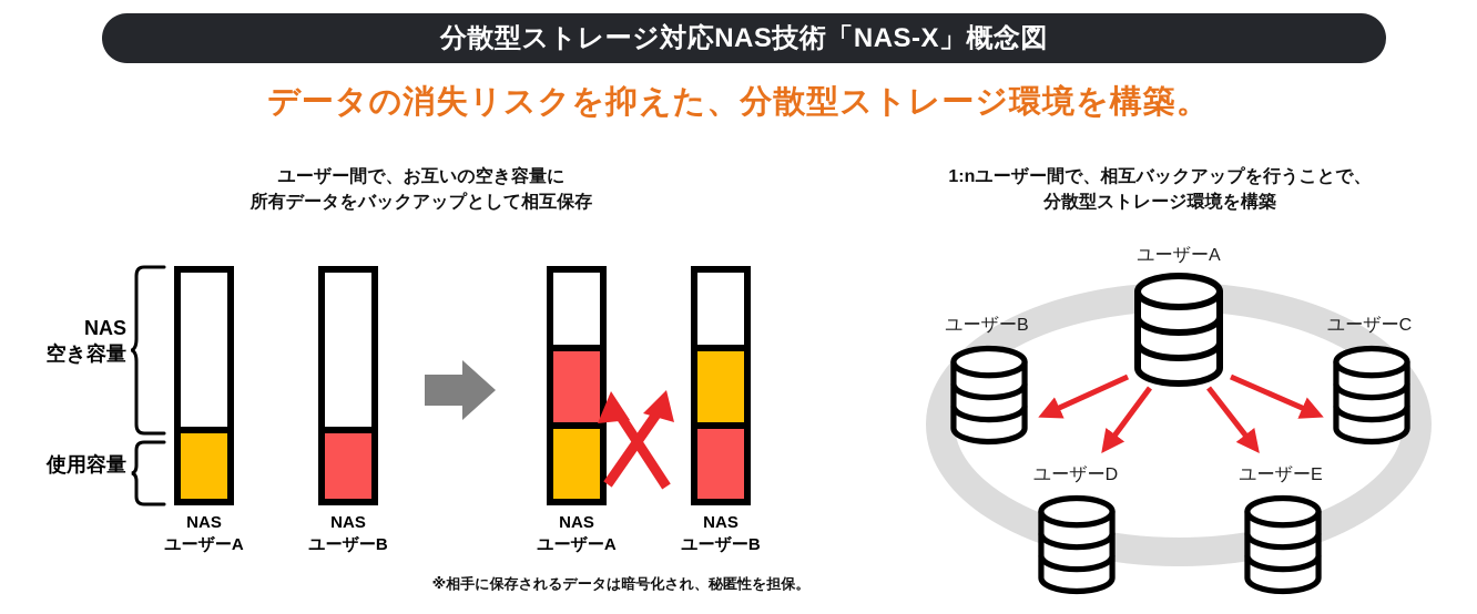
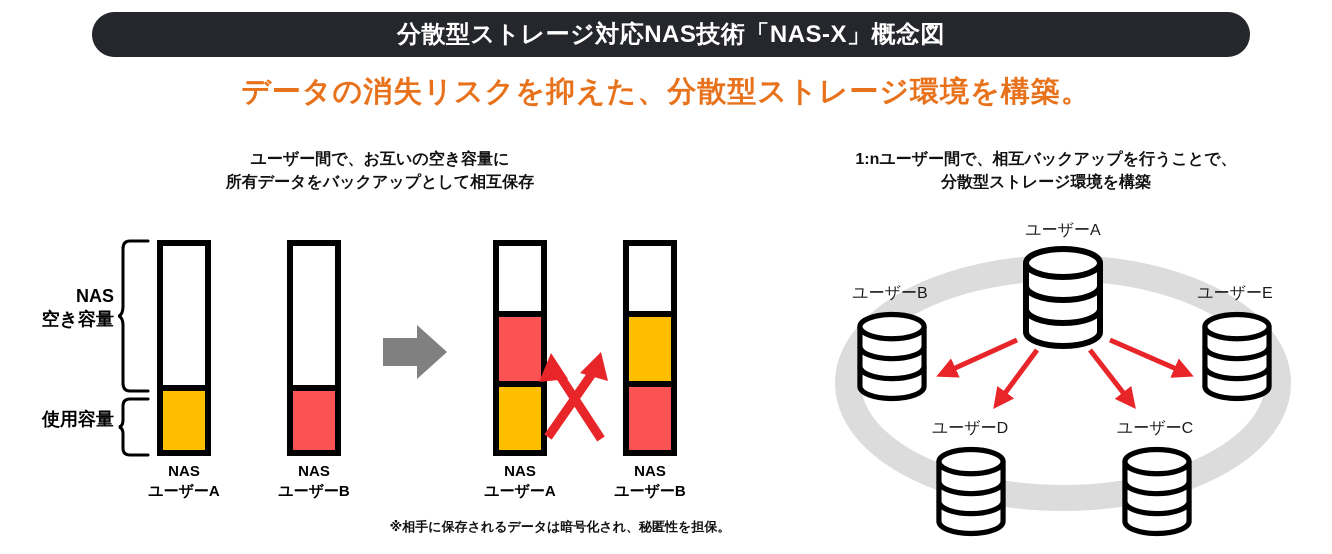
  分散型ストレージ対応NAS技術「NAS-X」概念図
  データの消失リスクを抑えた、分散型ストレージ環境を構築。
  ユーザー間で、お互いの空き容量に
  所有データをバックアップとして相互保存
  1:nユーザー間で、相互バックアップを行うことで、
  分散型ストレージ環境を構築
  NAS
  空き容量
  使用容量
  NAS
  ユーザーA
  NAS
  ユーザーB
  NAS
  ユーザーA
  NAS
  ユーザーB
  ※相手に保存されるデータは暗号化され、秘匿性を担保。
  ユーザーA
  ユーザーB
- ユーザーC
+ ユーザーE
  ユーザーD
- ユーザーE
+ ユーザーC
